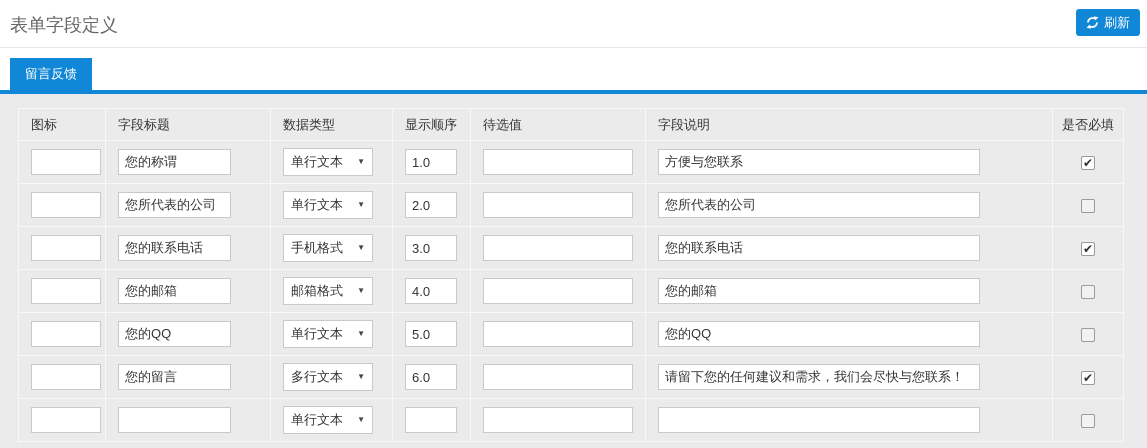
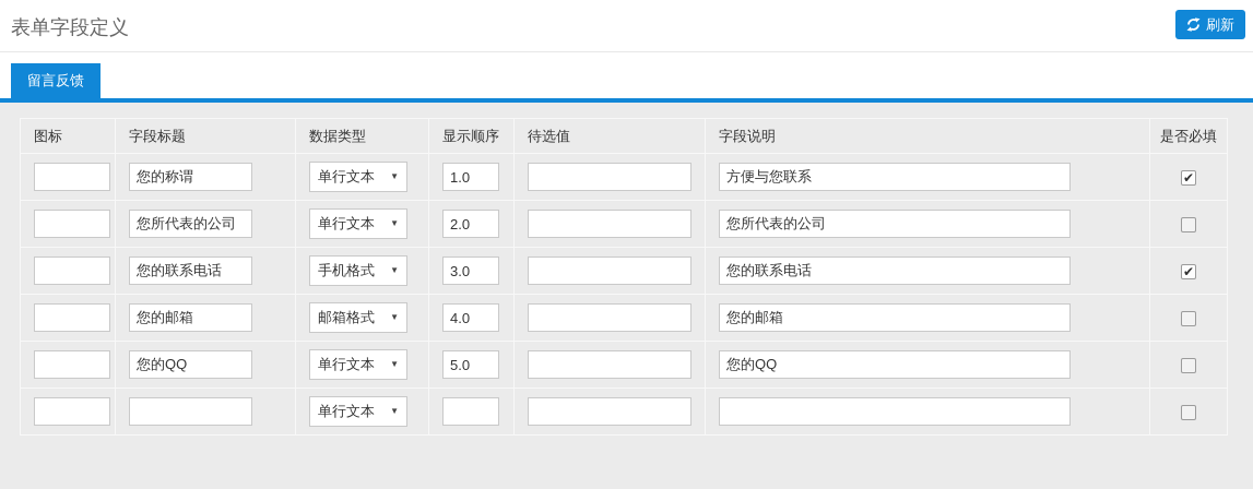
  表单字段定义
  刷新
  留言反馈
  图标	字段标题	数据类型	显示顺序	待选值	字段说明	是否必填
  	您的称谓	单行文本 ▼	1.0		方便与您联系	✔
  	您所代表的公司	单行文本 ▼	2.0		您所代表的公司
  	您的联系电话	手机格式 ▼	3.0		您的联系电话	✔
  	您的邮箱	邮箱格式 ▼	4.0		您的邮箱
  	您的QQ	单行文本 ▼	5.0		您的QQ
- 	您的留言	多行文本 ▼	6.0		请留下您的任何建议和需求，我们会尽快与您联系！	✔
  		单行文本 ▼
